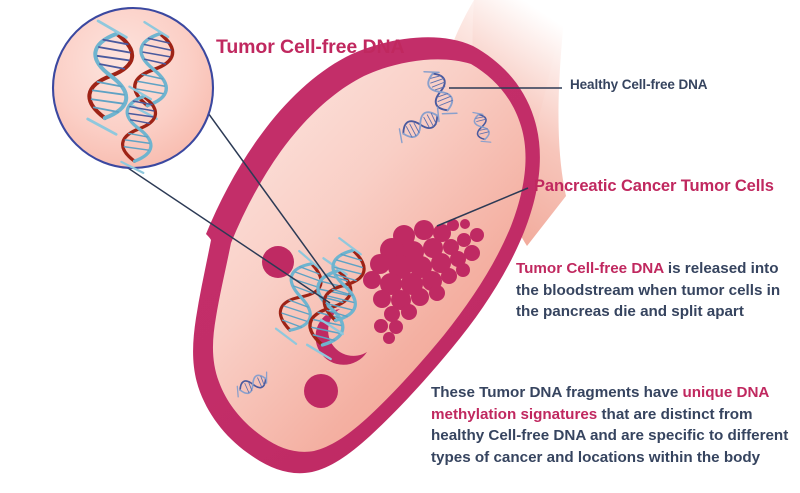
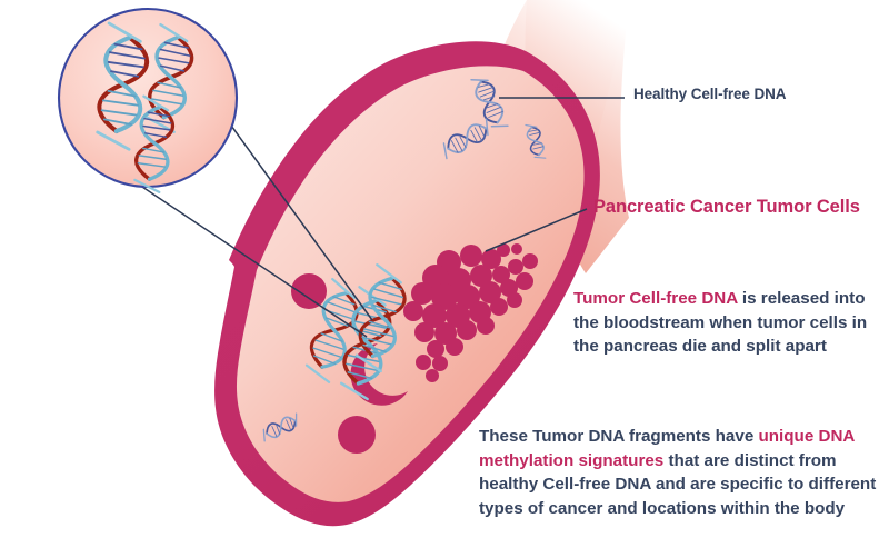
- Tumor Cell-free DNA
  Healthy Cell-free DNA
  Pancreatic Cancer Tumor Cells
  Tumor Cell-free DNA is released into the bloodstream when tumor cells in the pancreas die and split apart
  These Tumor DNA fragments have unique DNA methylation signatures that are distinct from healthy Cell-free DNA and are specific to different types of cancer and locations within the body
